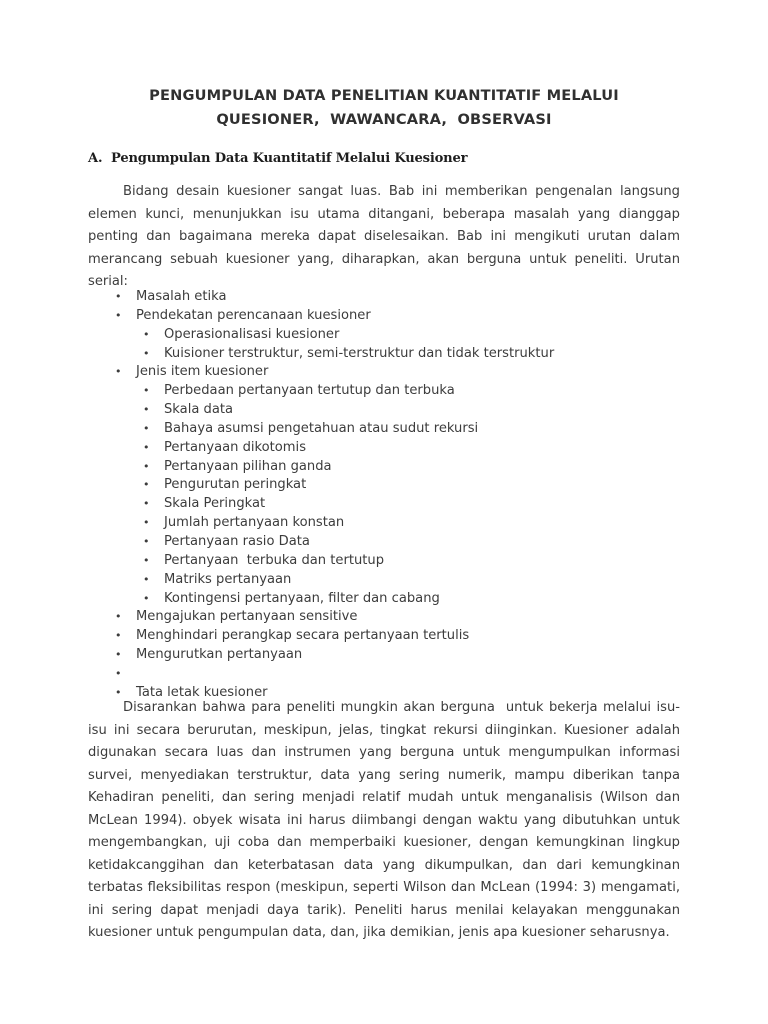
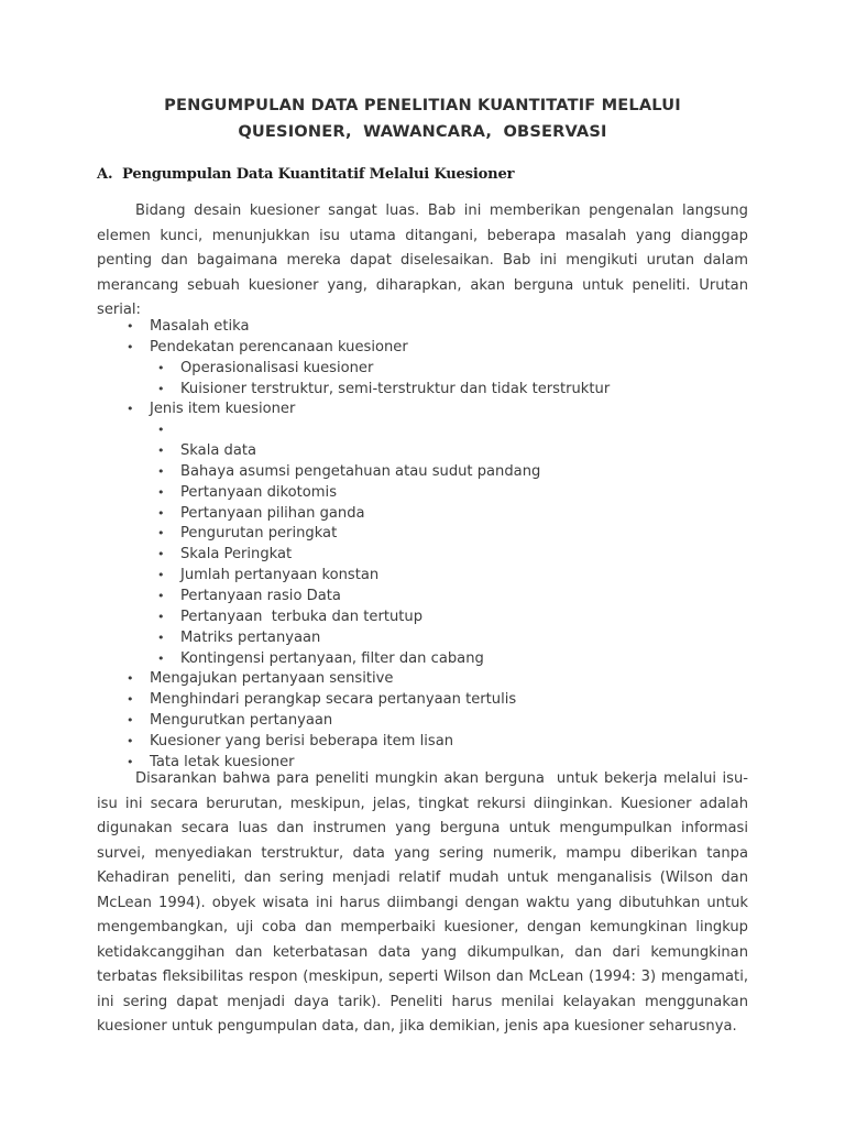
  PENGUMPULAN DATA PENELITIAN KUANTITATIF MELALUI
  QUESIONER, WAWANCARA, OBSERVASI
  A. Pengumpulan Data Kuantitatif Melalui Kuesioner
  Bidang desain kuesioner sangat luas. Bab ini memberikan pengenalan langsung elemen kunci, menunjukkan isu utama ditangani, beberapa masalah yang dianggap penting dan bagaimana mereka dapat diselesaikan. Bab ini mengikuti urutan dalam merancang sebuah kuesioner yang, diharapkan, akan berguna untuk peneliti. Urutan serial:
  •
  Masalah etika
  •
  Pendekatan perencanaan kuesioner
  •
  Operasionalisasi kuesioner
  •
  Kuisioner terstruktur, semi-terstruktur dan tidak terstruktur
  •
  Jenis item kuesioner
  •
- Perbedaan pertanyaan tertutup dan terbuka
  •
  Skala data
  •
- Bahaya asumsi pengetahuan atau sudut rekursi
+ Bahaya asumsi pengetahuan atau sudut pandang
  •
  Pertanyaan dikotomis
  •
  Pertanyaan pilihan ganda
  •
  Pengurutan peringkat
  •
  Skala Peringkat
  •
  Jumlah pertanyaan konstan
  •
  Pertanyaan rasio Data
  •
  Pertanyaan terbuka dan tertutup
  •
  Matriks pertanyaan
  •
  Kontingensi pertanyaan, filter dan cabang
  •
  Mengajukan pertanyaan sensitive
  •
  Menghindari perangkap secara pertanyaan tertulis
  •
  Mengurutkan pertanyaan
  •
+ Kuesioner yang berisi beberapa item lisan
  •
  Tata letak kuesioner
  Disarankan bahwa para peneliti mungkin akan berguna untuk bekerja melalui isu-isu ini secara berurutan, meskipun, jelas, tingkat rekursi diinginkan. Kuesioner adalah digunakan secara luas dan instrumen yang berguna untuk mengumpulkan informasi survei, menyediakan terstruktur, data yang sering numerik, mampu diberikan tanpa Kehadiran peneliti, dan sering menjadi relatif mudah untuk menganalisis (Wilson dan McLean 1994). obyek wisata ini harus diimbangi dengan waktu yang dibutuhkan untuk mengembangkan, uji coba dan memperbaiki kuesioner, dengan kemungkinan lingkup ketidakcanggihan dan keterbatasan data yang dikumpulkan, dan dari kemungkinan terbatas fleksibilitas respon (meskipun, seperti Wilson dan McLean (1994: 3) mengamati, ini sering dapat menjadi daya tarik). Peneliti harus menilai kelayakan menggunakan kuesioner untuk pengumpulan data, dan, jika demikian, jenis apa kuesioner seharusnya.
